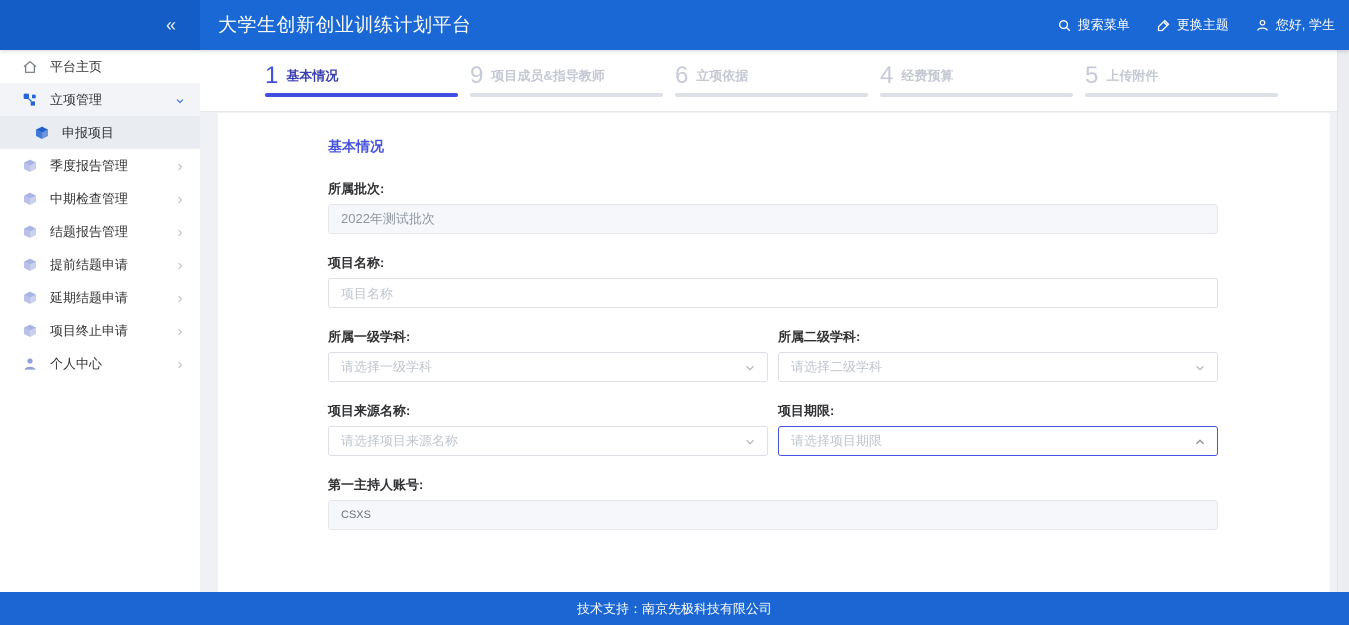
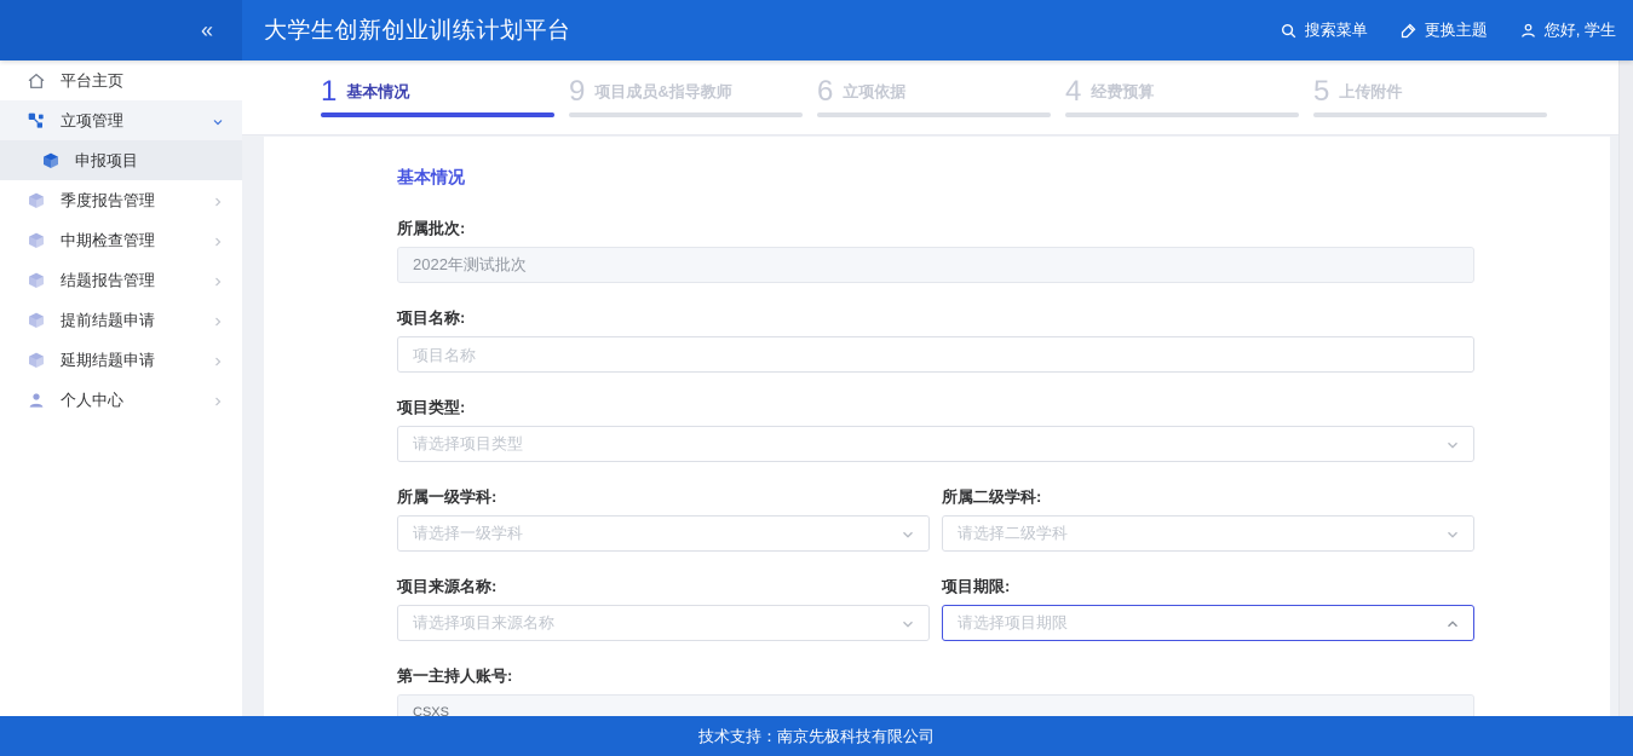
  «
  大学生创新创业训练计划平台
  搜索菜单
  更换主题
  您好, 学生
  平台主页
  立项管理
  申报项目
  季度报告管理
  中期检查管理
  结题报告管理
  提前结题申请
  延期结题申请
- 项目终止申请
  个人中心
  1
  基本情况
  9
  项目成员&指导教师
  6
  立项依据
  4
  经费预算
  5
  上传附件
  基本情况
  所属批次:
  2022年测试批次
  项目名称:
  项目名称
+ 项目类型:
+ 请选择项目类型
  所属一级学科:
  请选择一级学科
  所属二级学科:
  请选择二级学科
  项目来源名称:
  请选择项目来源名称
  项目期限:
  请选择项目期限
  第一主持人账号:
  CSXS
  技术支持：南京先极科技有限公司
